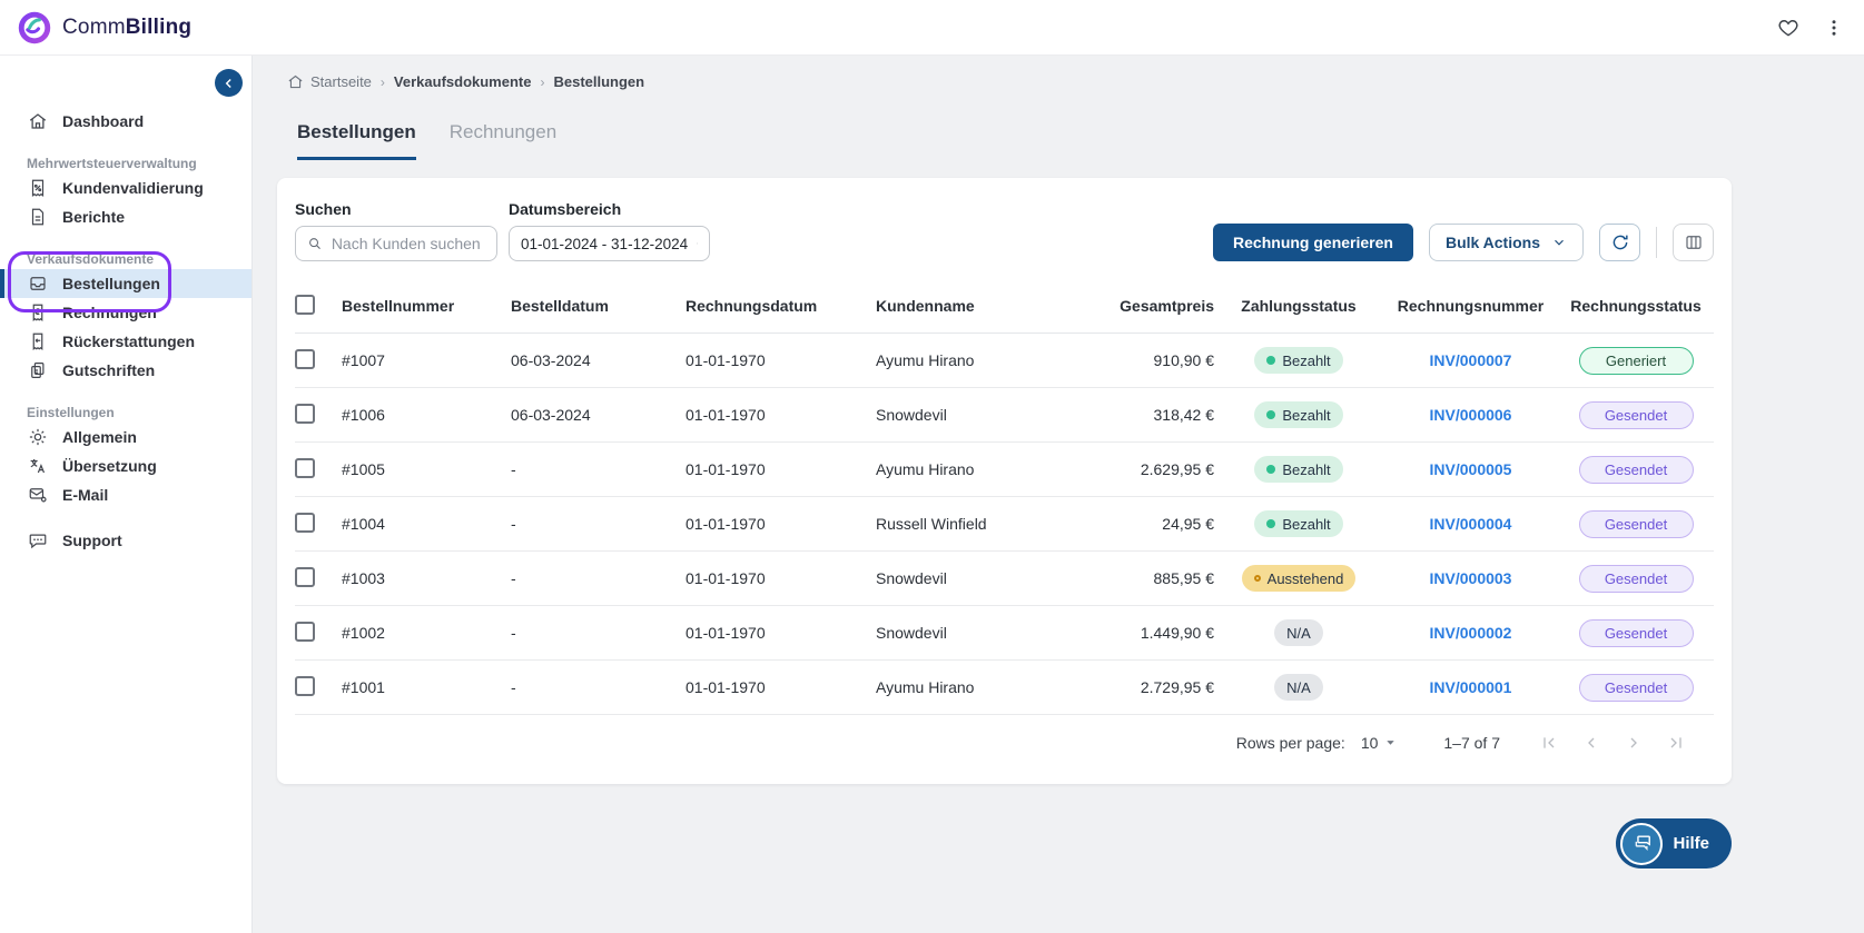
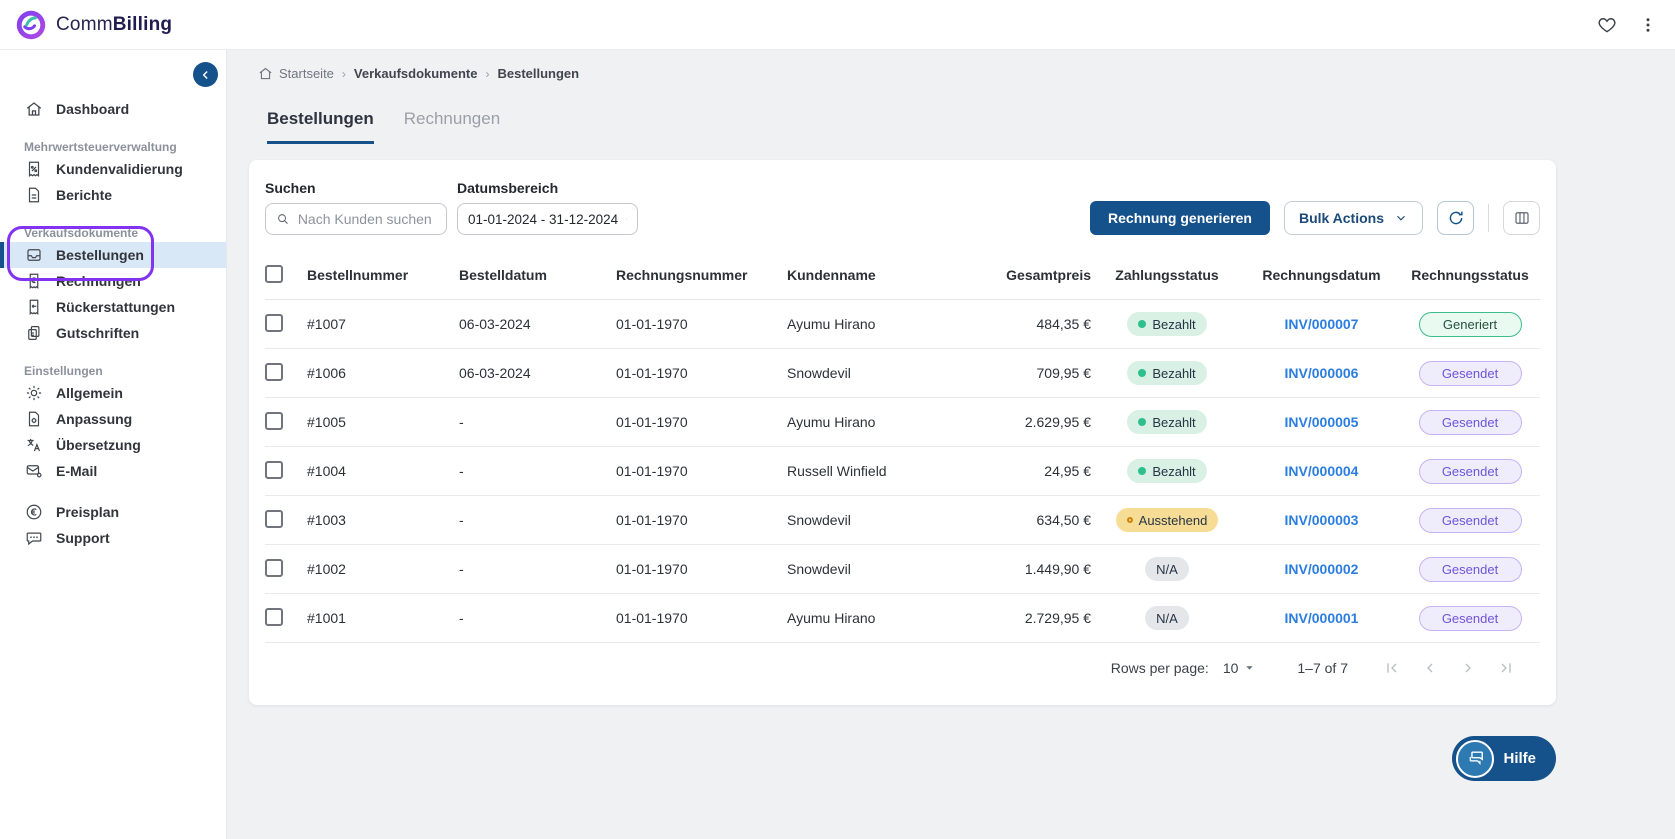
  CommBilling
  Dashboard
  Mehrwertsteuerverwaltung
  Kundenvalidierung
  Berichte
  Verkaufsdokumente
  Bestellungen
  Rechnungen
  Rückerstattungen
  Gutschriften
  Einstellungen
  Allgemein
+ Anpassung
  Übersetzung
  E-Mail
+ Preisplan
  Support
  Startseite
  ›
  Verkaufsdokumente
  ›
  Bestellungen
  Bestellungen
  Rechnungen
  Suchen
  Nach Kunden suchen
  Datumsbereich
  01-01-2024 - 31-12-2024
  Rechnung generieren
  Bulk Actions
  Bestellnummer
  Bestelldatum
- Rechnungsdatum
+ Rechnungsnummer
  Kundenname
  Gesamtpreis
  Zahlungsstatus
- Rechnungsnummer
+ Rechnungsdatum
  Rechnungsstatus
  #1007
  06-03-2024
  01-01-1970
  Ayumu Hirano
- 910,90 €
+ 484,35 €
  Bezahlt
  INV/000007
  Generiert
  #1006
  06-03-2024
  01-01-1970
  Snowdevil
- 318,42 €
+ 709,95 €
  Bezahlt
  INV/000006
  Gesendet
  #1005
  -
  01-01-1970
  Ayumu Hirano
  2.629,95 €
  Bezahlt
  INV/000005
  Gesendet
  #1004
  -
  01-01-1970
  Russell Winfield
  24,95 €
  Bezahlt
  INV/000004
  Gesendet
  #1003
  -
  01-01-1970
  Snowdevil
- 885,95 €
+ 634,50 €
  Ausstehend
  INV/000003
  Gesendet
  #1002
  -
  01-01-1970
  Snowdevil
  1.449,90 €
  N/A
  INV/000002
  Gesendet
  #1001
  -
  01-01-1970
  Ayumu Hirano
  2.729,95 €
  N/A
  INV/000001
  Gesendet
  Rows per page:
  10
  1–7 of 7
  Hilfe
